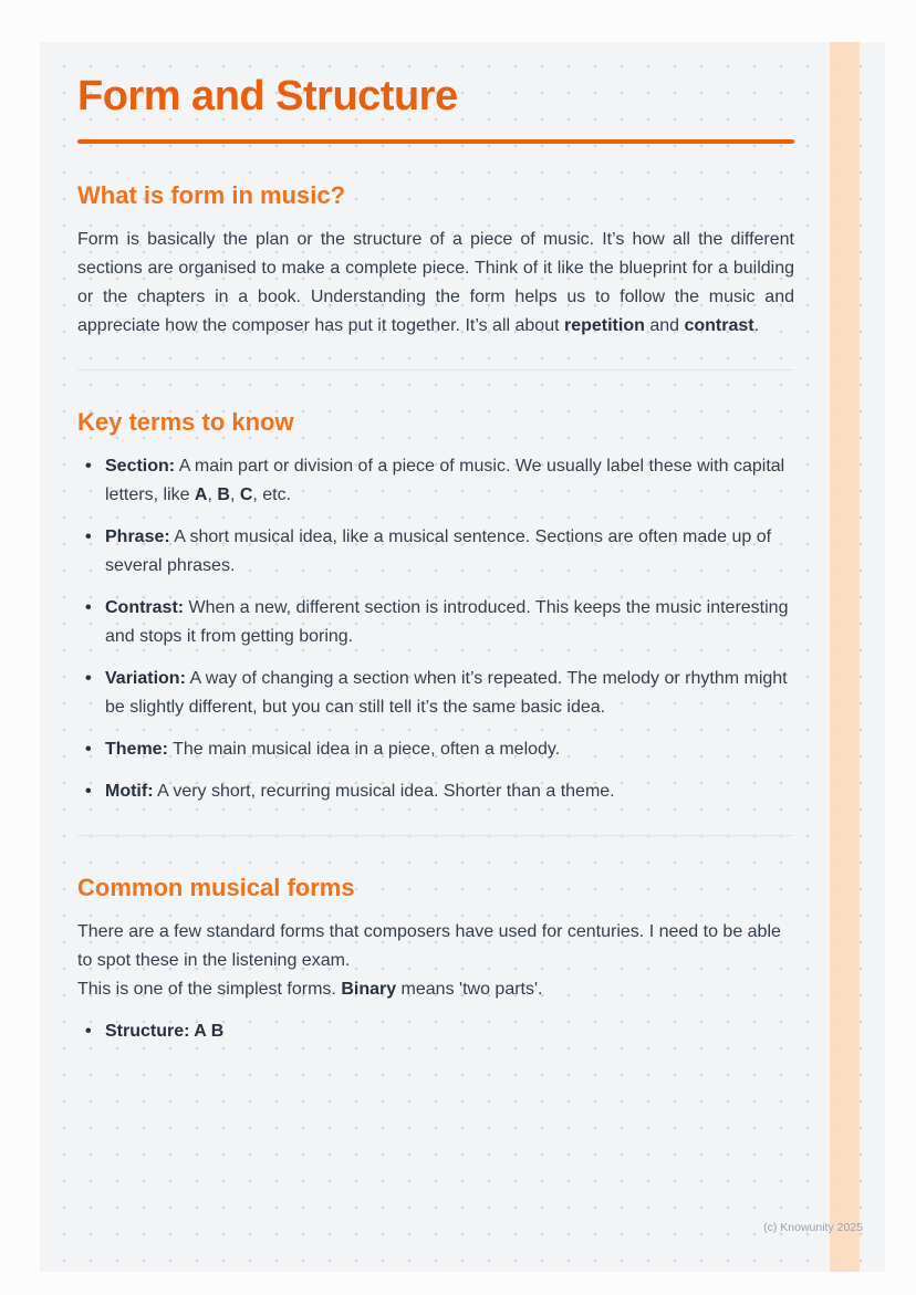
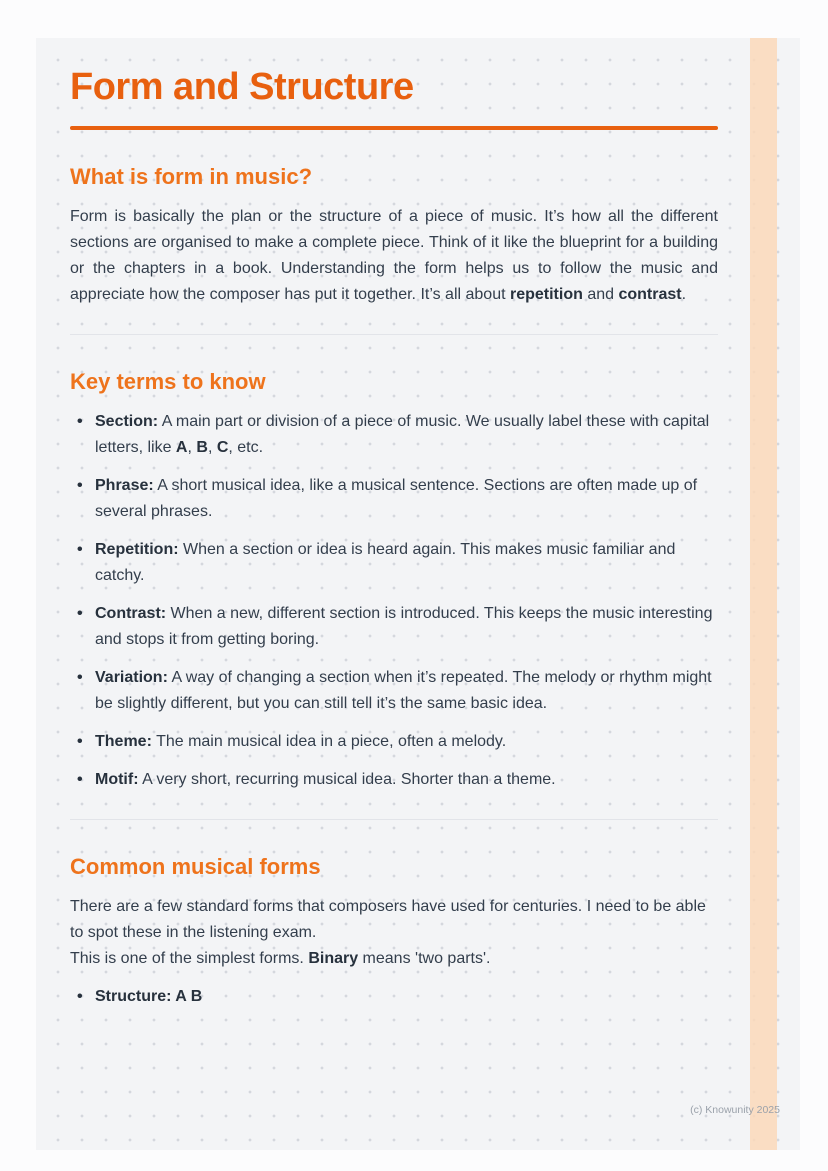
  Form and Structure
  What is form in music?
  Form is basically the plan or the structure of a piece of music. It’s how all the different sections are organised to make a complete piece. Think of it like the blueprint for a building or the chapters in a book. Understanding the form helps us to follow the music and appreciate how the composer has put it together. It’s all about repetition and contrast.
  Key terms to know
  Section: A main part or division of a piece of music. We usually label these with capital letters, like A, B, C, etc.
  Phrase: A short musical idea, like a musical sentence. Sections are often made up of several phrases.
+ Repetition: When a section or idea is heard again. This makes music familiar and catchy.
  Contrast: When a new, different section is introduced. This keeps the music interesting and stops it from getting boring.
  Variation: A way of changing a section when it’s repeated. The melody or rhythm might be slightly different, but you can still tell it’s the same basic idea.
  Theme: The main musical idea in a piece, often a melody.
  Motif: A very short, recurring musical idea. Shorter than a theme.
  Common musical forms
  There are a few standard forms that composers have used for centuries. I need to be able to spot these in the listening exam.
  This is one of the simplest forms. Binary means 'two parts'.
  Structure: A B
  (c) Knowunity 2025
